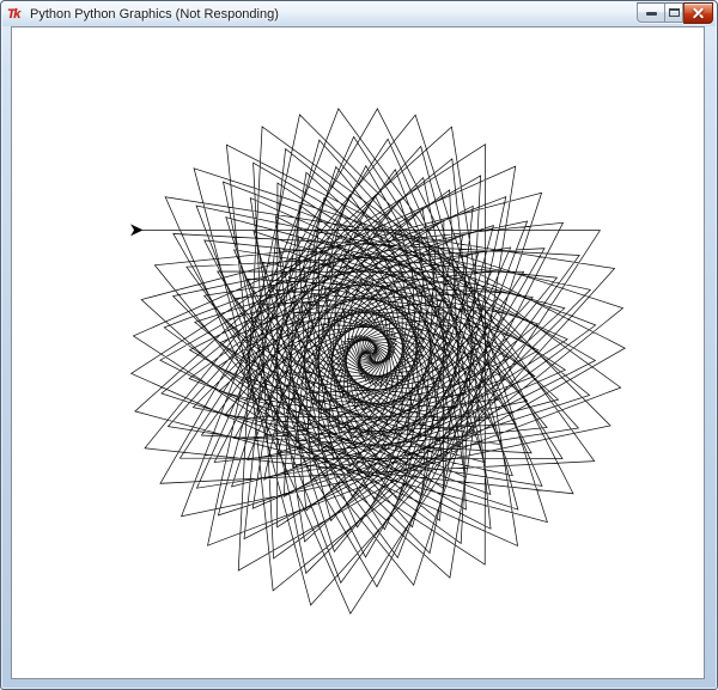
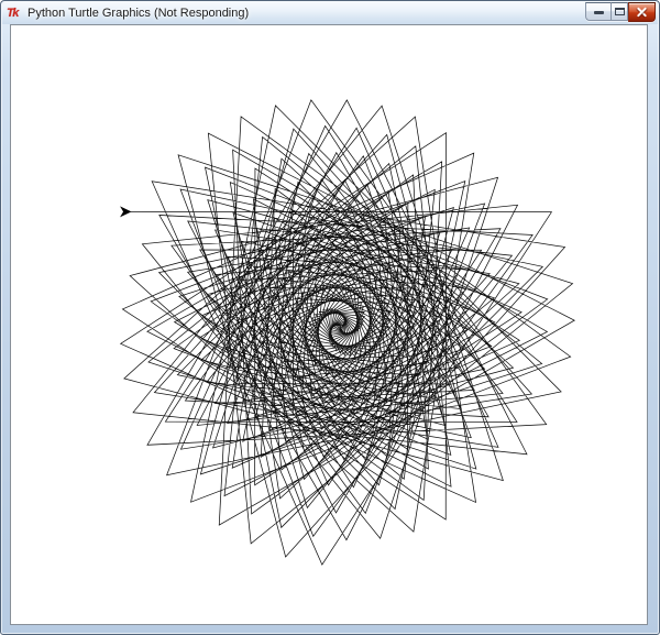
  Tk
- Python Python Graphics (Not Responding)
+ Python Turtle Graphics (Not Responding)
